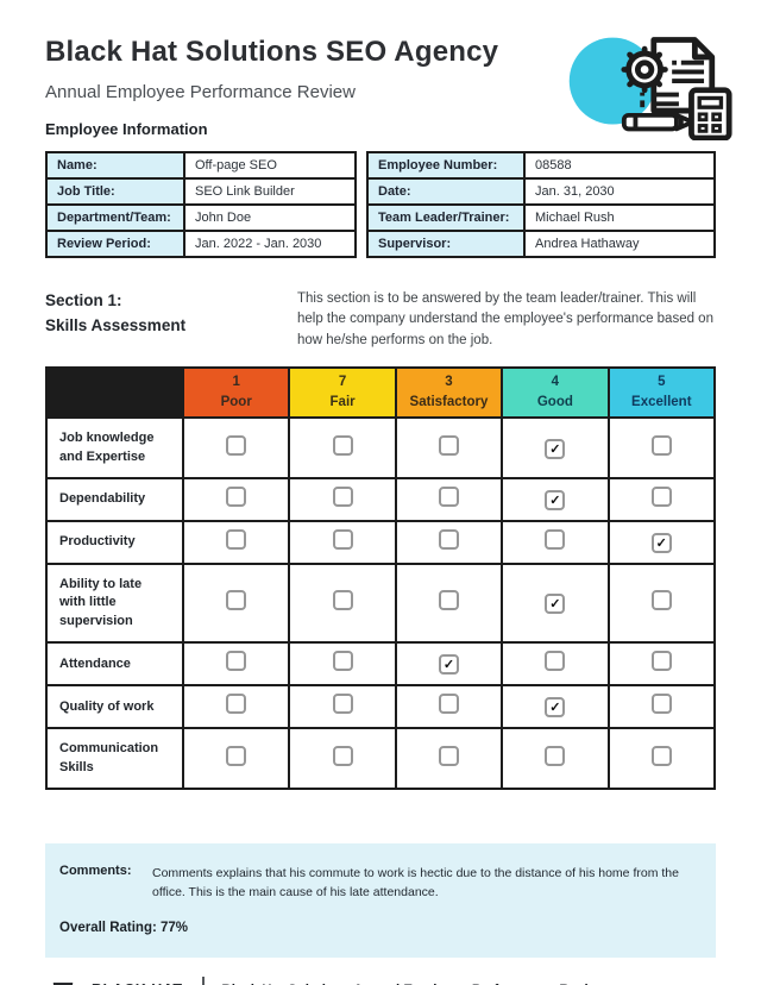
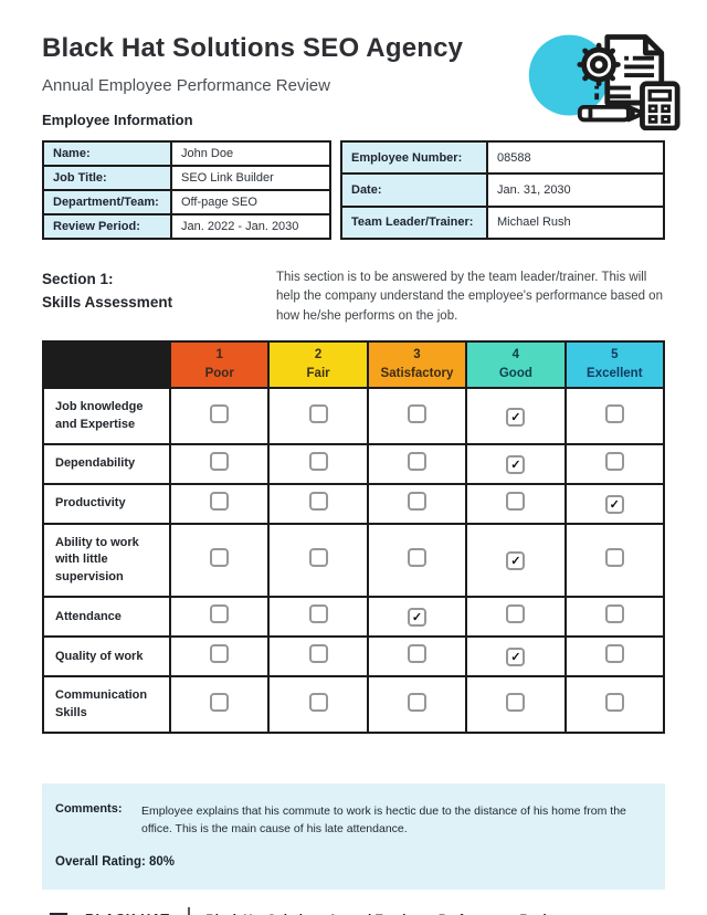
  Black Hat Solutions SEO Agency
  Annual Employee Performance Review
  Employee Information
- Name:	Off-page SEO
+ Name:	John Doe
  Job Title:	SEO Link Builder
- Department/Team:	John Doe
+ Department/Team:	Off-page SEO
  Review Period:	Jan. 2022 - Jan. 2030
  Employee Number:	08588
  Date:	Jan. 31, 2030
  Team Leader/Trainer:	Michael Rush
- Supervisor:	Andrea Hathaway
  Section 1:
  Skills Assessment
  This section is to be answered by the team leader/trainer. This will help the company understand the employee's performance based on how he/she performs on the job.
- 	1Poor	7Fair	3Satisfactory	4Good	5Excellent
+ 	1Poor	2Fair	3Satisfactory	4Good	5Excellent
  Job knowledge and Expertise				✓
  Dependability				✓
  Productivity					✓
- Ability to late with little supervision				✓
+ Ability to work with little supervision				✓
  Attendance			✓
  Quality of work				✓
  Communication Skills
  Comments:
- Comments explains that his commute to work is hectic due to the distance of his home from the office. This is the main cause of his late attendance.
+ Employee explains that his commute to work is hectic due to the distance of his home from the office. This is the main cause of his late attendance.
- Overall Rating: 77%
+ Overall Rating: 80%
